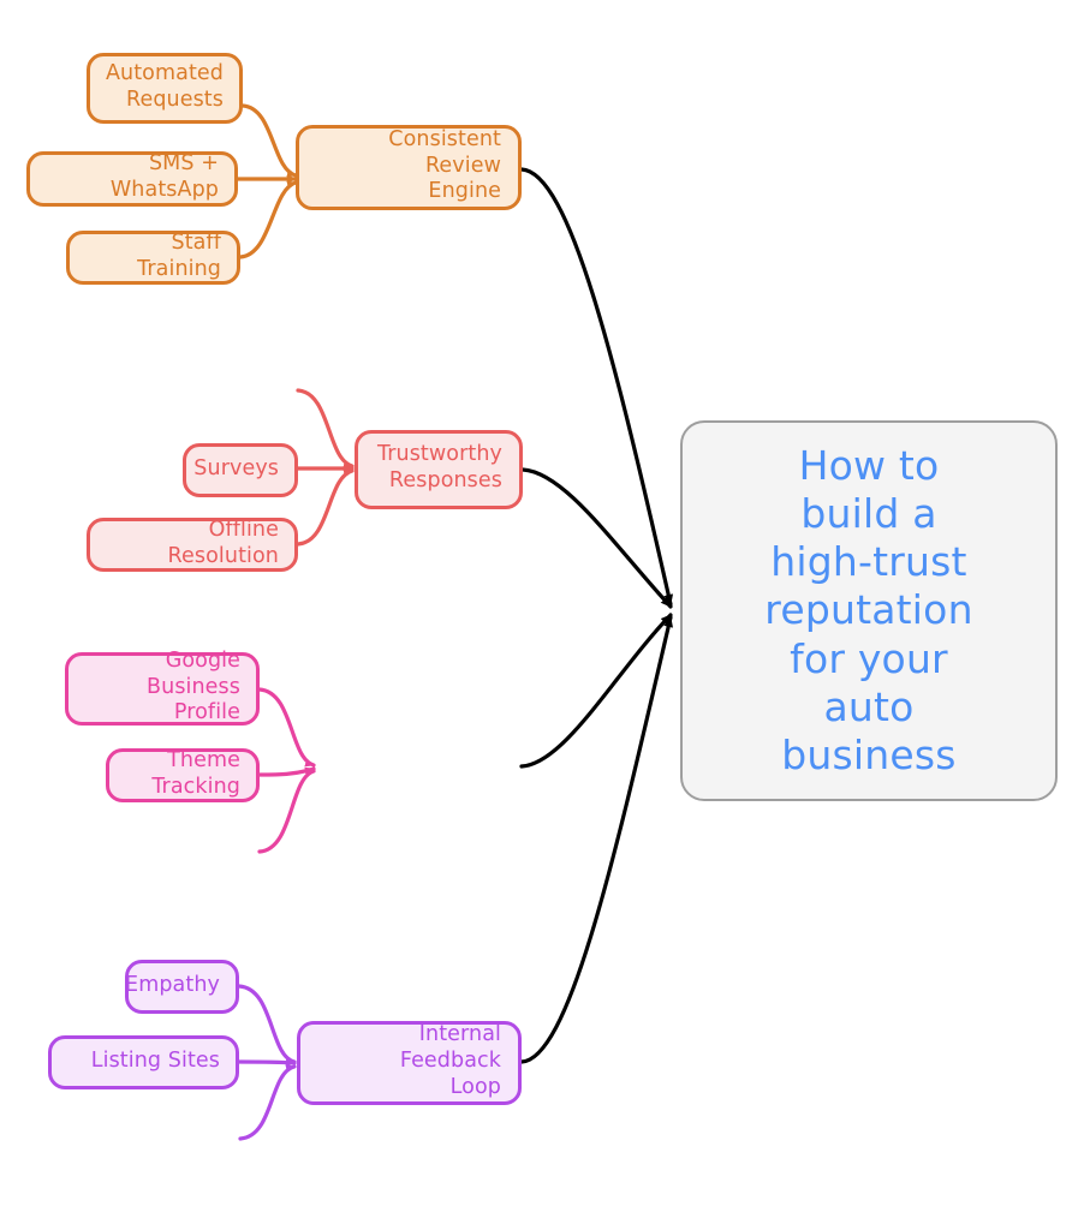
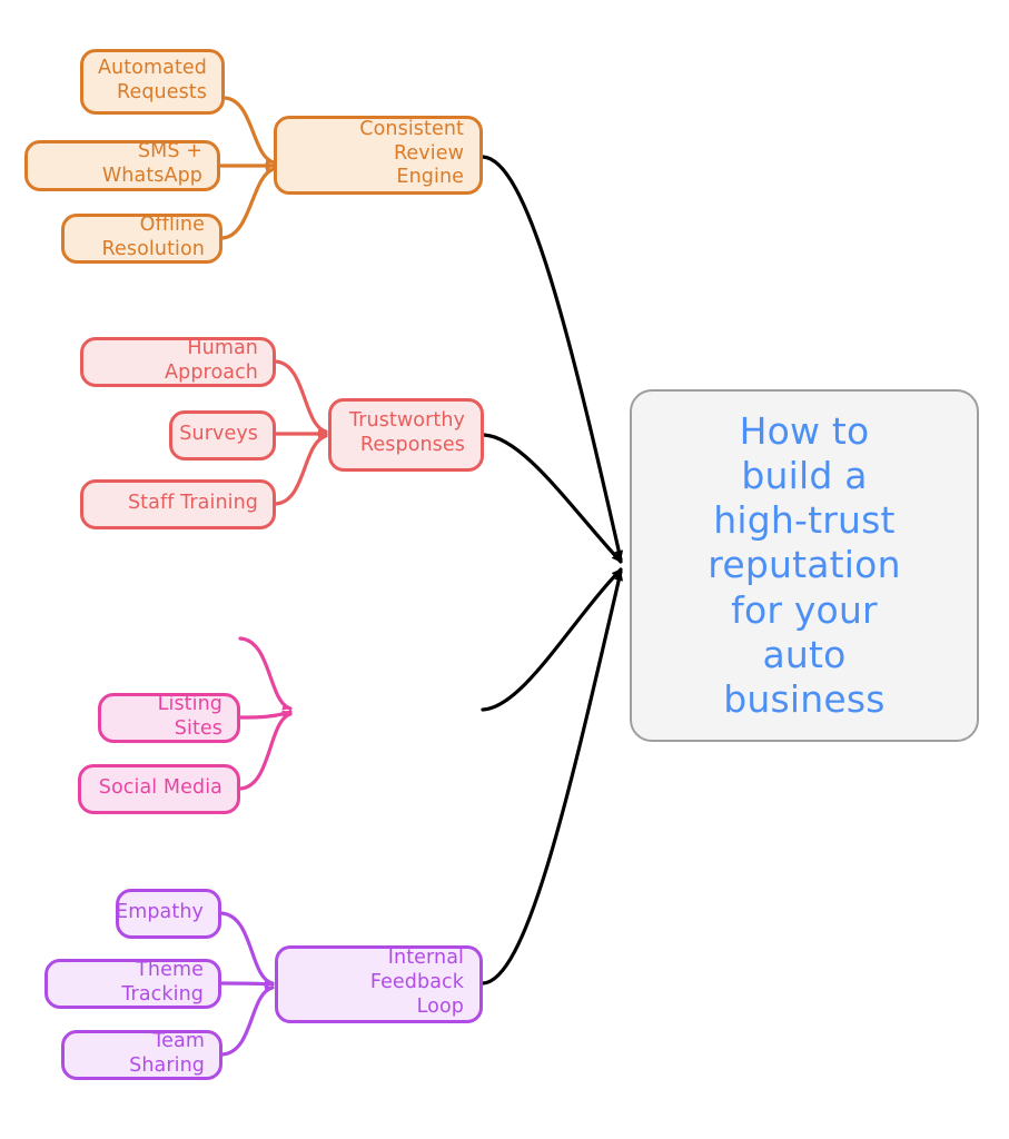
  Automated
  Requests
  SMS + WhatsApp
- Staff Training
+ Offline Resolution
  Consistent Review
  Engine
+ Human Approach
  Surveys
- Offline Resolution
+ Staff Training
  Trustworthy
  Responses
- Google Business
- Profile
- Theme Tracking
+ Listing Sites
+ Social Media
  Empathy
- Listing Sites
+ Theme Tracking
+ Team Sharing
  Internal Feedback
  Loop
  How to
  build a
  high-trust
  reputation
  for your
  auto
  business
